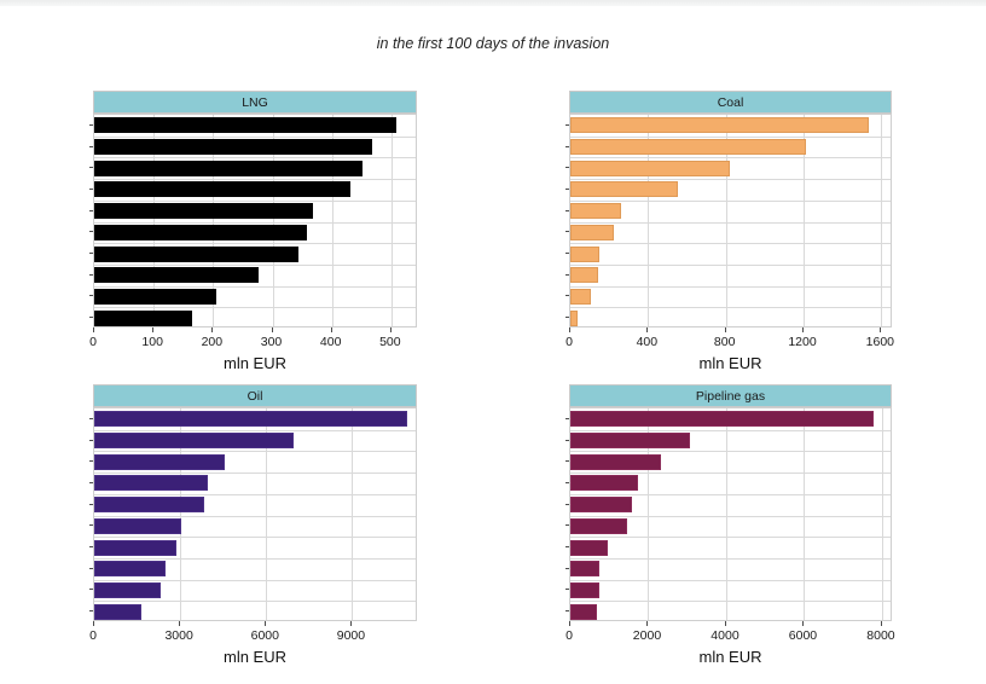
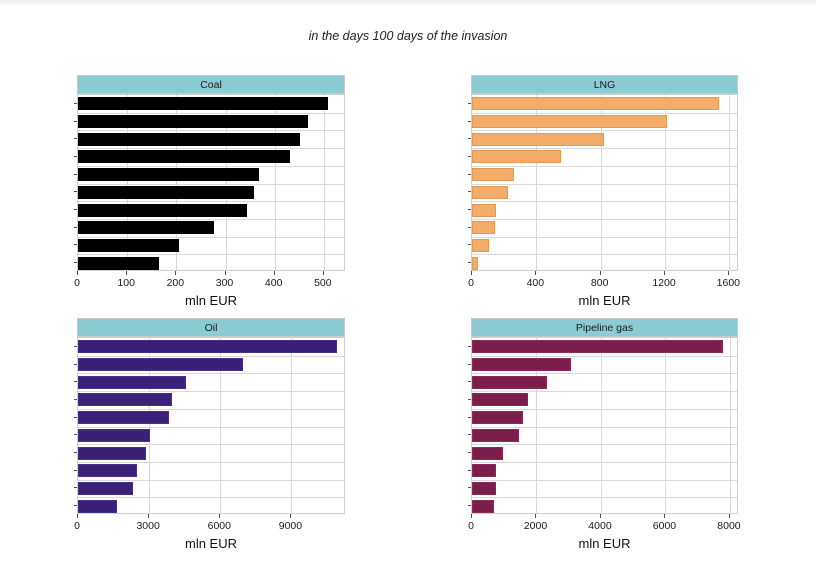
- in the first 100 days of the invasion
+ in the days 100 days of the invasion
- LNG
+ Coal
  0
  100
  200
  300
  400
  500
  mln EUR
- Coal
+ LNG
  0
  400
  800
  1200
  1600
  mln EUR
  Oil
  0
  3000
  6000
  9000
  mln EUR
  Pipeline gas
  0
  2000
  4000
  6000
  8000
  mln EUR
